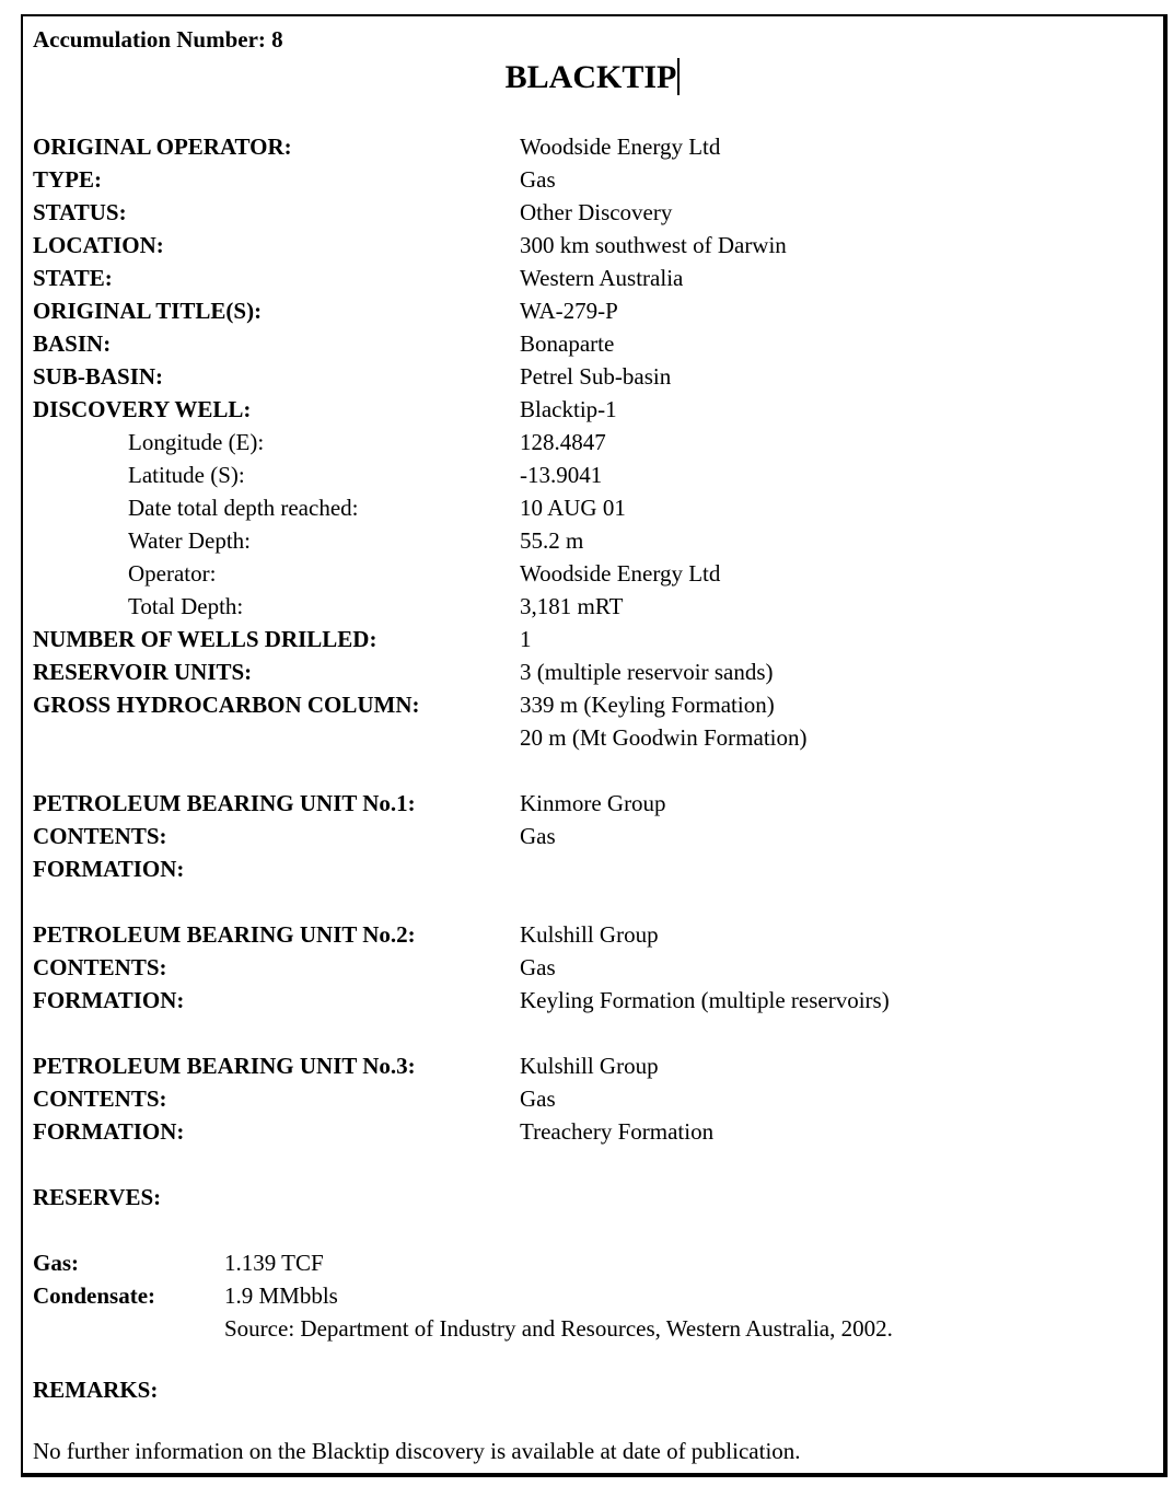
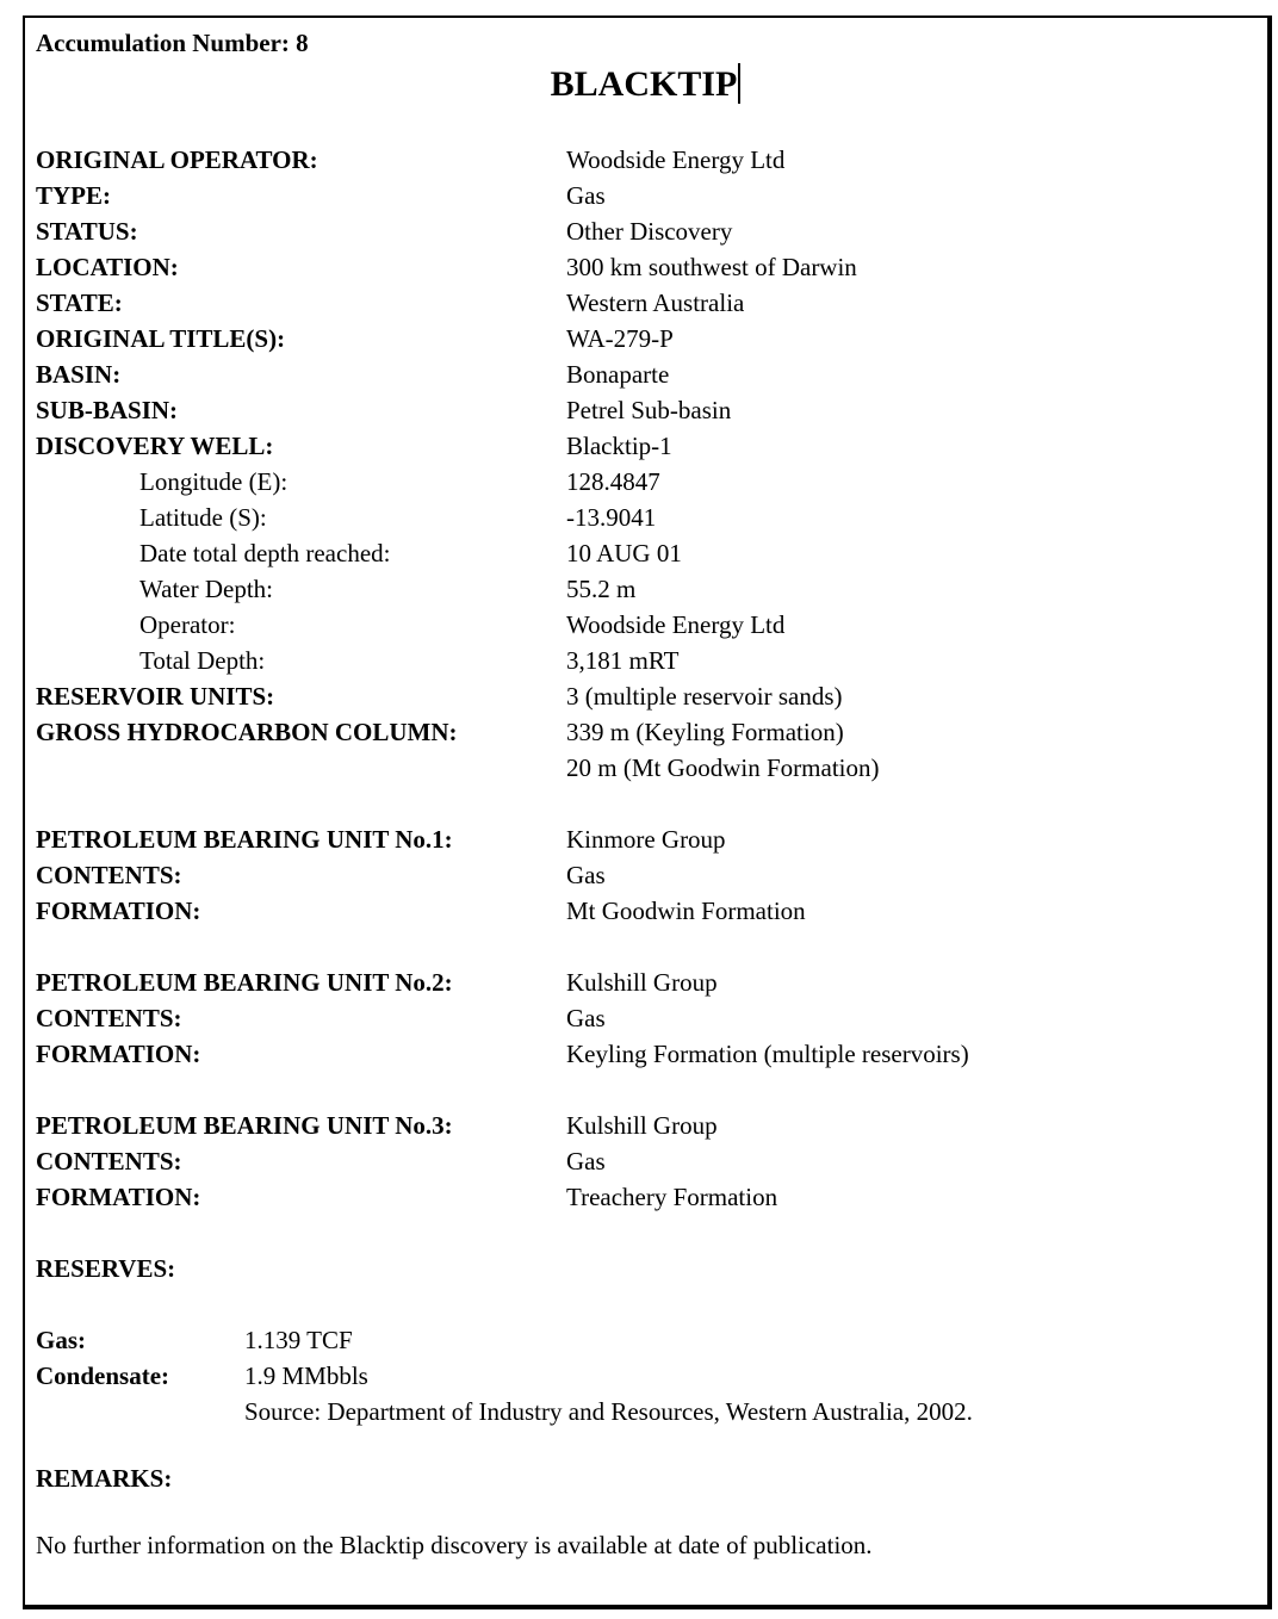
  Accumulation Number: 8
  BLACKTIP
  ORIGINAL OPERATOR:
  Woodside Energy Ltd
  TYPE:
  Gas
  STATUS:
  Other Discovery
  LOCATION:
  300 km southwest of Darwin
  STATE:
  Western Australia
  ORIGINAL TITLE(S):
  WA-279-P
  BASIN:
  Bonaparte
  SUB-BASIN:
  Petrel Sub-basin
  DISCOVERY WELL:
  Blacktip-1
  Longitude (E):
  128.4847
  Latitude (S):
  -13.9041
  Date total depth reached:
  10 AUG 01
  Water Depth:
  55.2 m
  Operator:
  Woodside Energy Ltd
  Total Depth:
  3,181 mRT
- NUMBER OF WELLS DRILLED:
- 1
  RESERVOIR UNITS:
  3 (multiple reservoir sands)
  GROSS HYDROCARBON COLUMN:
  339 m (Keyling Formation)
  20 m (Mt Goodwin Formation)
  PETROLEUM BEARING UNIT No.1:
  Kinmore Group
  CONTENTS:
  Gas
  FORMATION:
+ Mt Goodwin Formation
  PETROLEUM BEARING UNIT No.2:
  Kulshill Group
  CONTENTS:
  Gas
  FORMATION:
  Keyling Formation (multiple reservoirs)
  PETROLEUM BEARING UNIT No.3:
  Kulshill Group
  CONTENTS:
  Gas
  FORMATION:
  Treachery Formation
  RESERVES:
  Gas:
  1.139 TCF
  Condensate:
  1.9 MMbbls
  Source: Department of Industry and Resources, Western Australia, 2002.
  REMARKS:
  No further information on the Blacktip discovery is available at date of publication.
